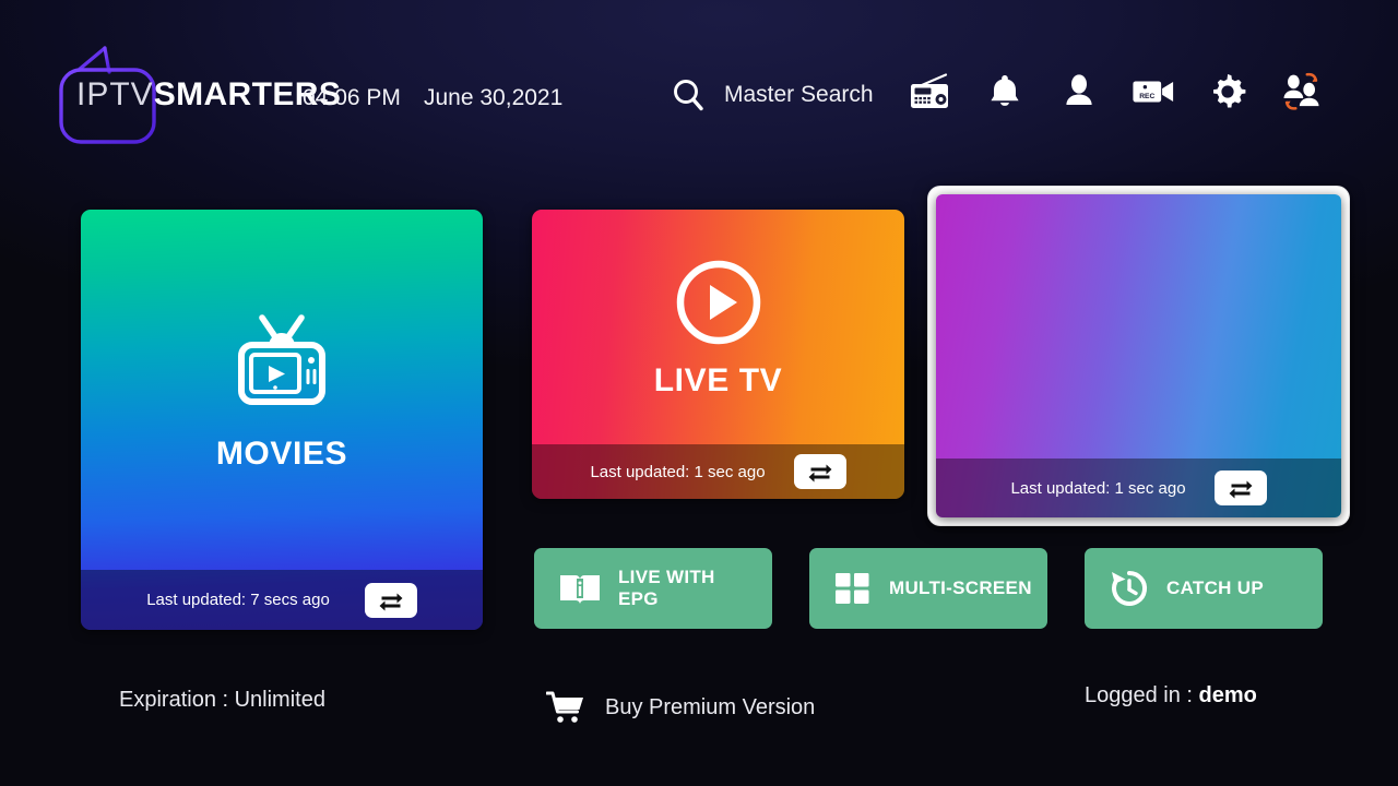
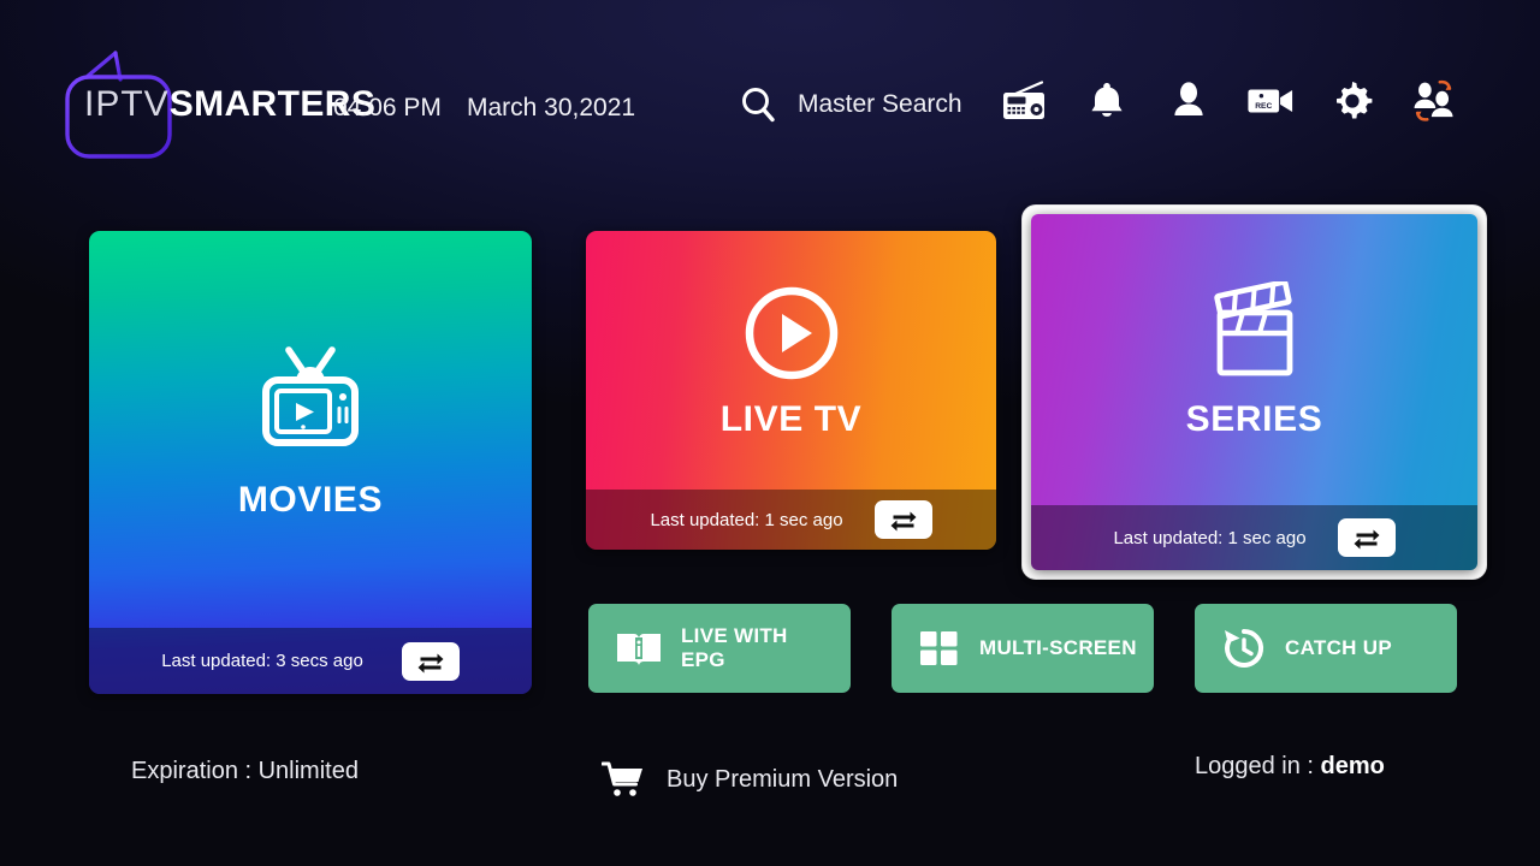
  IPTVSMARTERS
  04:06 PM
- June 30,2021
+ March 30,2021
  Master Search
  MOVIES
- Last updated: 7 secs ago
+ Last updated: 3 secs ago
  LIVE TV
  Last updated: 1 sec ago
+ SERIES
  Last updated: 1 sec ago
  LIVE WITH
  EPG
  MULTI-SCREEN
  CATCH UP
  Expiration : Unlimited
  Buy Premium Version
  Logged in : demo
